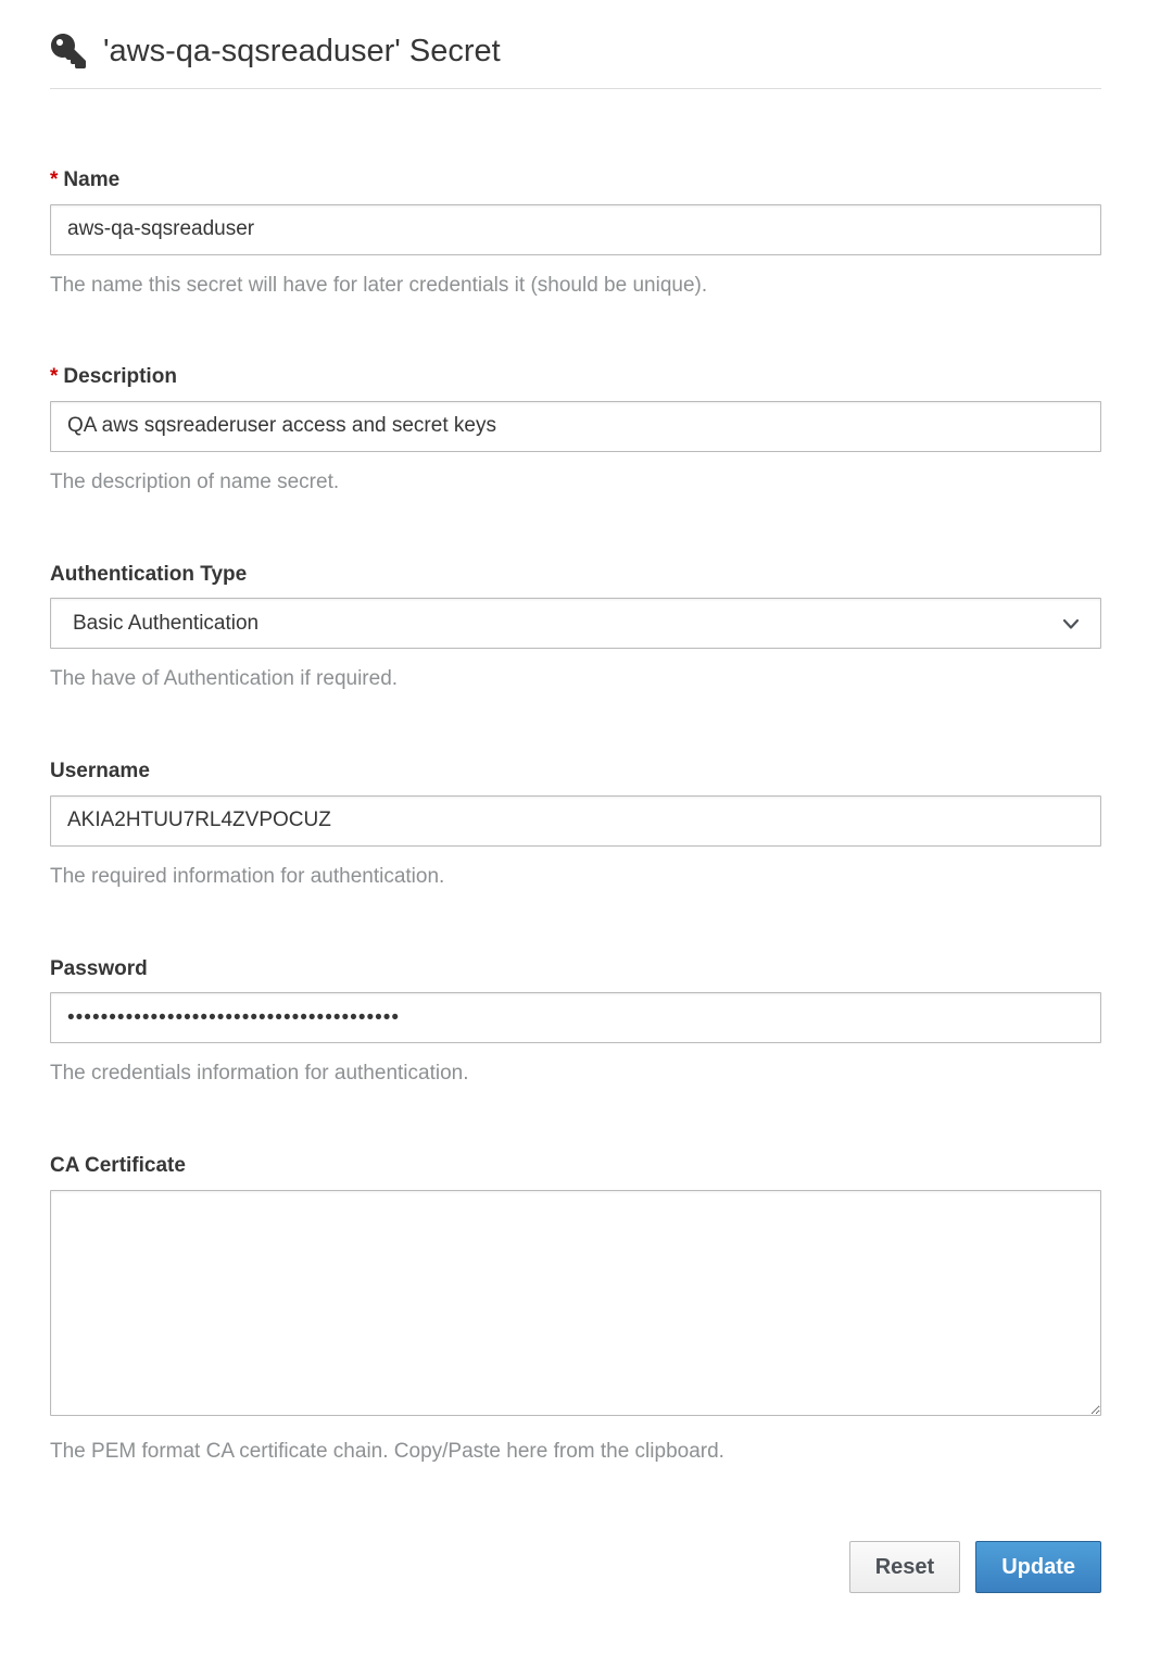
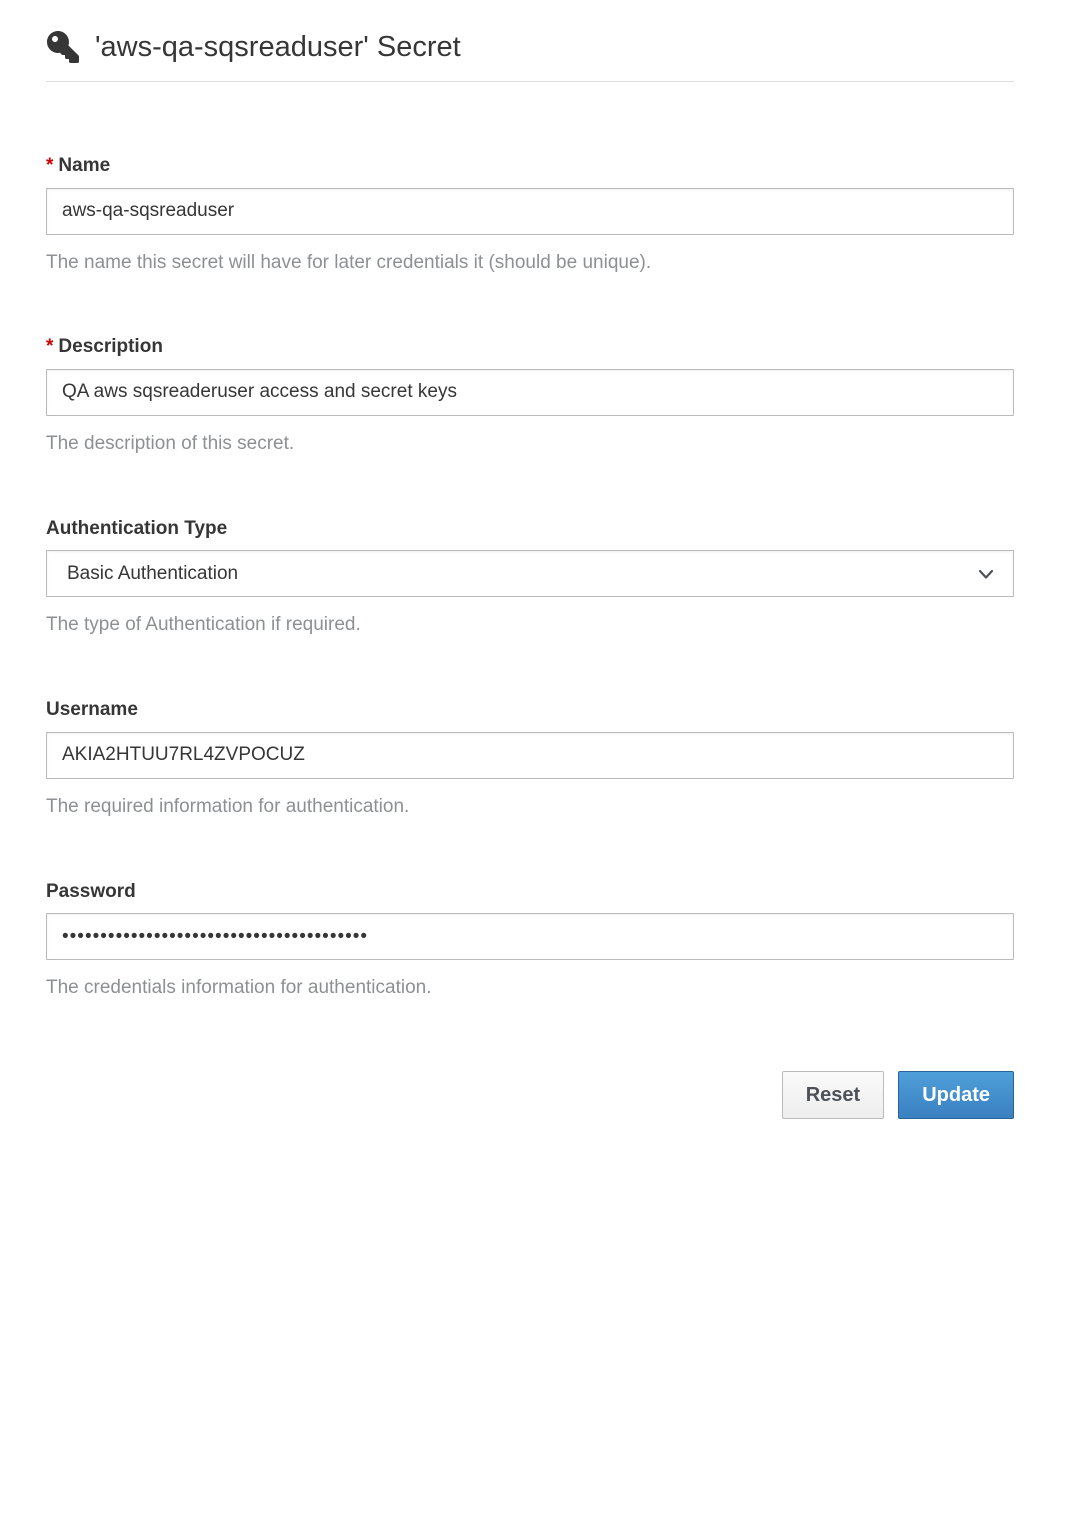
  'aws-qa-sqsreaduser' Secret
  * Name
  aws-qa-sqsreaduser
  The name this secret will have for later credentials it (should be unique).
  * Description
  QA aws sqsreaderuser access and secret keys
- The description of name secret.
+ The description of this secret.
  Authentication Type
  Basic Authentication
- The have of Authentication if required.
+ The type of Authentication if required.
  Username
  AKIA2HTUU7RL4ZVPOCUZ
  The required information for authentication.
  Password
  ••••••••••••••••••••••••••••••••••••••••
  The credentials information for authentication.
- CA Certificate
- The PEM format CA certificate chain. Copy/Paste here from the clipboard.
  Reset
  Update
